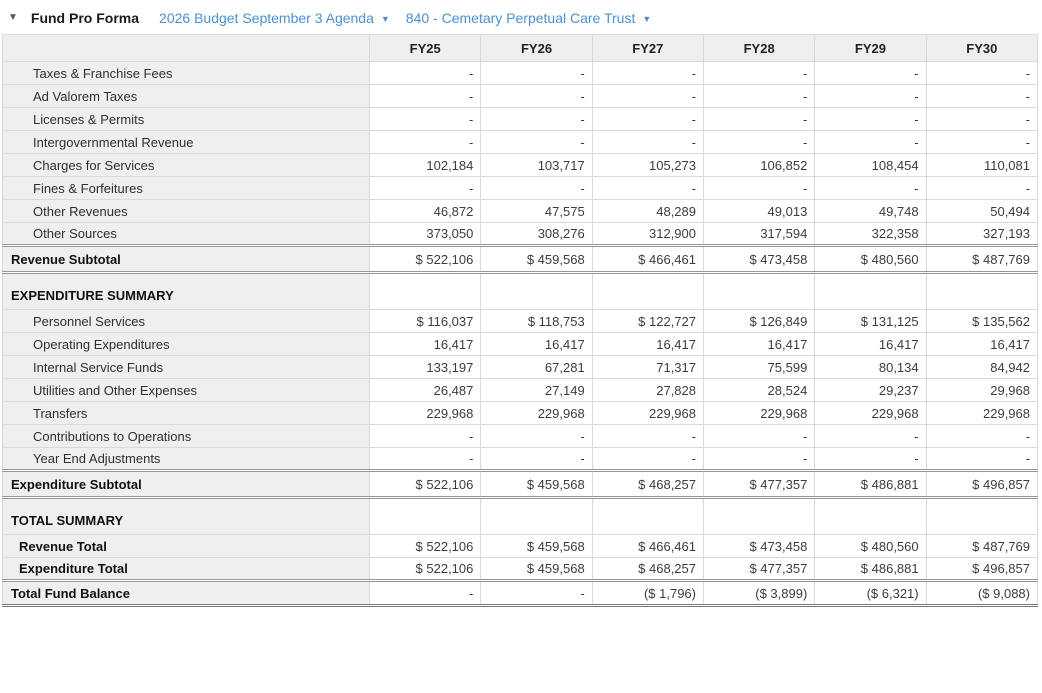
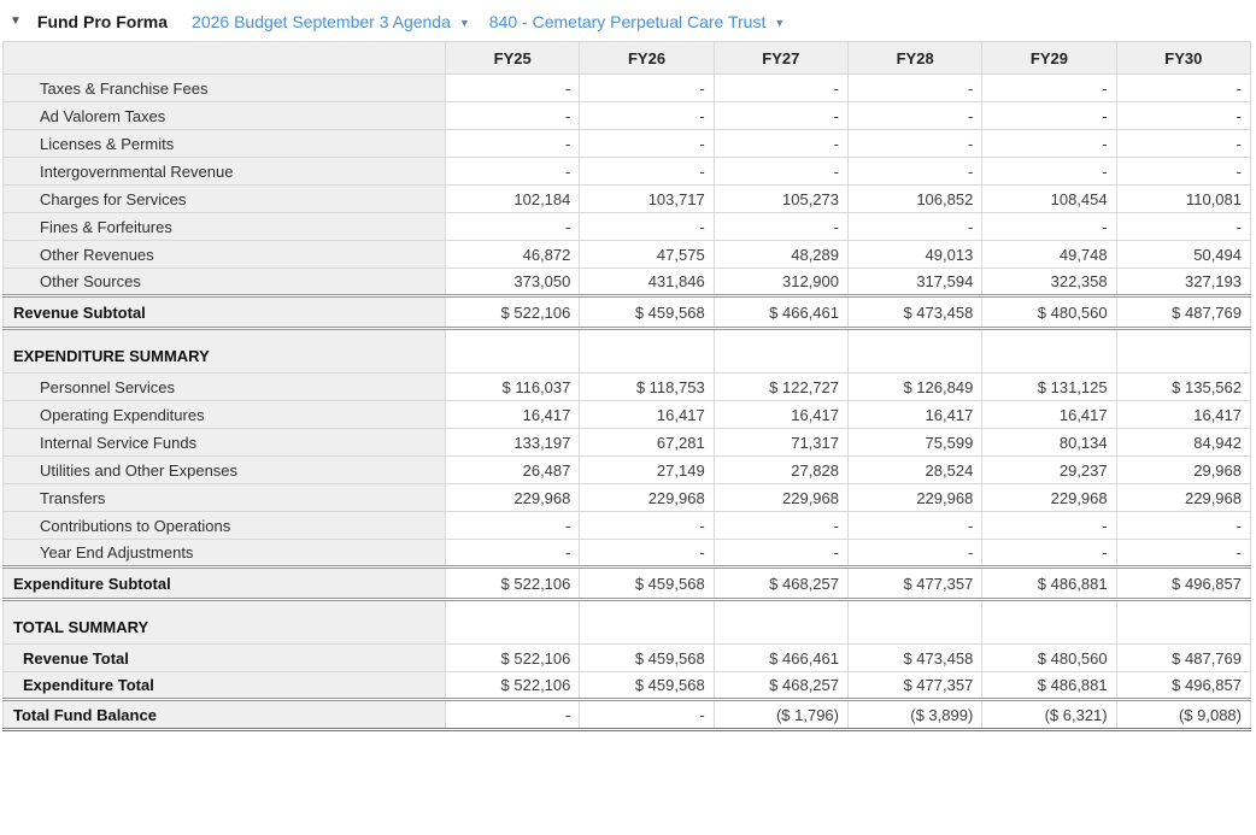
  ▼
  Fund Pro Forma
  2026 Budget September 3 Agenda
  ▼
  840 - Cemetary Perpetual Care Trust
  ▼
  	FY25	FY26	FY27	FY28	FY29	FY30
  Taxes & Franchise Fees	-	-	-	-	-	-
  Ad Valorem Taxes	-	-	-	-	-	-
  Licenses & Permits	-	-	-	-	-	-
  Intergovernmental Revenue	-	-	-	-	-	-
  Charges for Services	102,184	103,717	105,273	106,852	108,454	110,081
  Fines & Forfeitures	-	-	-	-	-	-
  Other Revenues	46,872	47,575	48,289	49,013	49,748	50,494
- Other Sources	373,050	308,276	312,900	317,594	322,358	327,193
+ Other Sources	373,050	431,846	312,900	317,594	322,358	327,193
  Revenue Subtotal	$ 522,106	$ 459,568	$ 466,461	$ 473,458	$ 480,560	$ 487,769
  EXPENDITURE SUMMARY
  Personnel Services	$ 116,037	$ 118,753	$ 122,727	$ 126,849	$ 131,125	$ 135,562
  Operating Expenditures	16,417	16,417	16,417	16,417	16,417	16,417
  Internal Service Funds	133,197	67,281	71,317	75,599	80,134	84,942
  Utilities and Other Expenses	26,487	27,149	27,828	28,524	29,237	29,968
  Transfers	229,968	229,968	229,968	229,968	229,968	229,968
  Contributions to Operations	-	-	-	-	-	-
  Year End Adjustments	-	-	-	-	-	-
  Expenditure Subtotal	$ 522,106	$ 459,568	$ 468,257	$ 477,357	$ 486,881	$ 496,857
  TOTAL SUMMARY
  Revenue Total	$ 522,106	$ 459,568	$ 466,461	$ 473,458	$ 480,560	$ 487,769
  Expenditure Total	$ 522,106	$ 459,568	$ 468,257	$ 477,357	$ 486,881	$ 496,857
  Total Fund Balance	-	-	($ 1,796)	($ 3,899)	($ 6,321)	($ 9,088)
